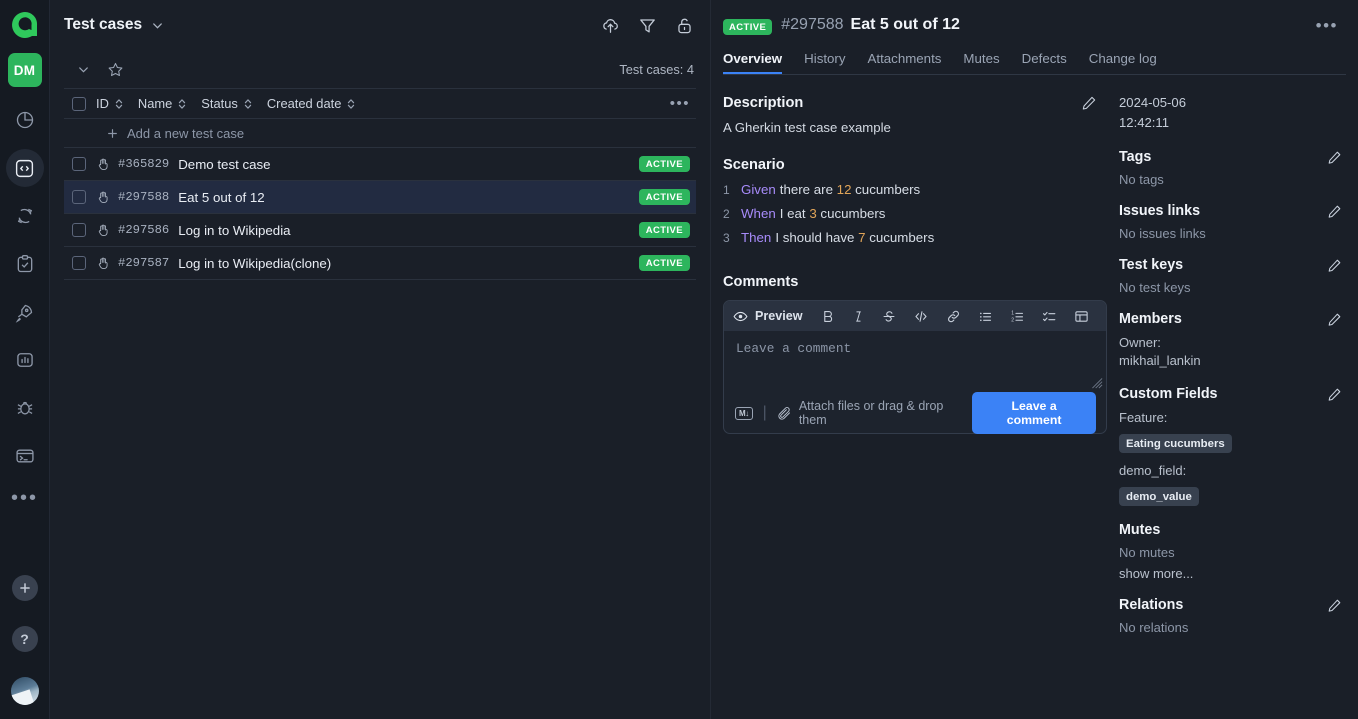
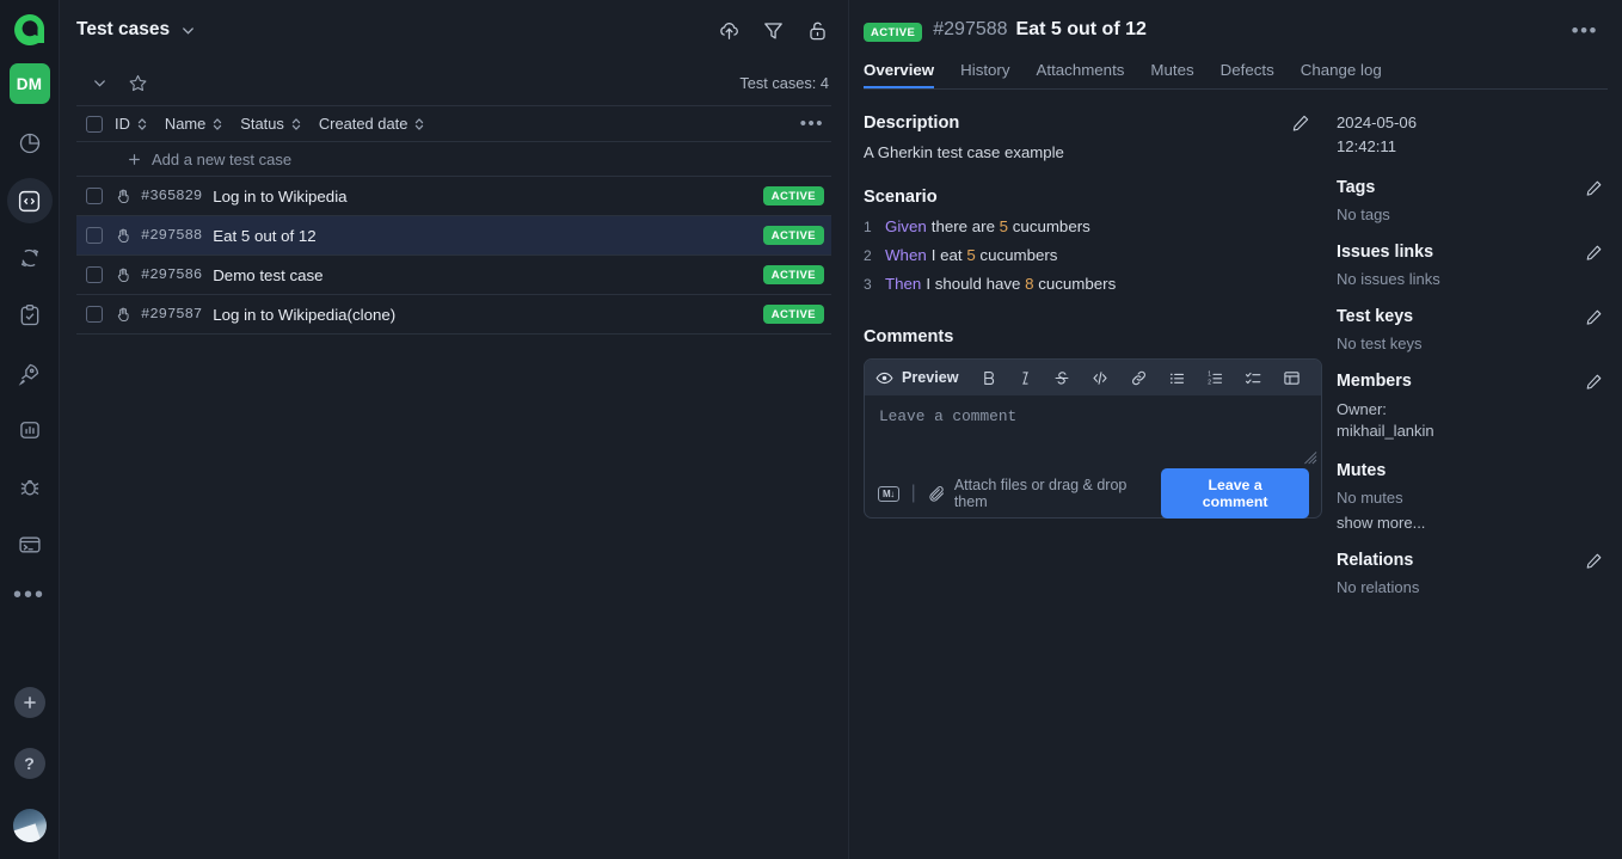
  DM
  •••
  ?
  Test cases
  Test cases: 4
  ID
  Name
  Status
  Created date
  •••
  Add a new test case
  #365829
- Demo test case
+ Log in to Wikipedia
  ACTIVE
  #297588
  Eat 5 out of 12
  ACTIVE
  #297586
- Log in to Wikipedia
+ Demo test case
  ACTIVE
  #297587
  Log in to Wikipedia(clone)
  ACTIVE
  ACTIVE
  #297588
  Eat 5 out of 12
  •••
  Overview
  History
  Attachments
  Mutes
  Defects
  Change log
  Description
  A Gherkin test case example
  Scenario
  1
- Given there are 12 cucumbers
+ Given there are 5 cucumbers
  2
- When I eat 3 cucumbers
+ When I eat 5 cucumbers
  3
- Then I should have 7 cucumbers
+ Then I should have 8 cucumbers
  Comments
  Preview
  Leave a comment
  M↓
  |
  Attach files or drag & drop them
  Leave a comment
  2024-05-06
  12:42:11
  Tags
  No tags
  Issues links
  No issues links
  Test keys
  No test keys
  Members
  Owner:
  mikhail_lankin
- Custom Fields
- Feature:
- Eating cucumbers
- demo_field:
- demo_value
  Mutes
  No mutes
  show more...
  Relations
  No relations
